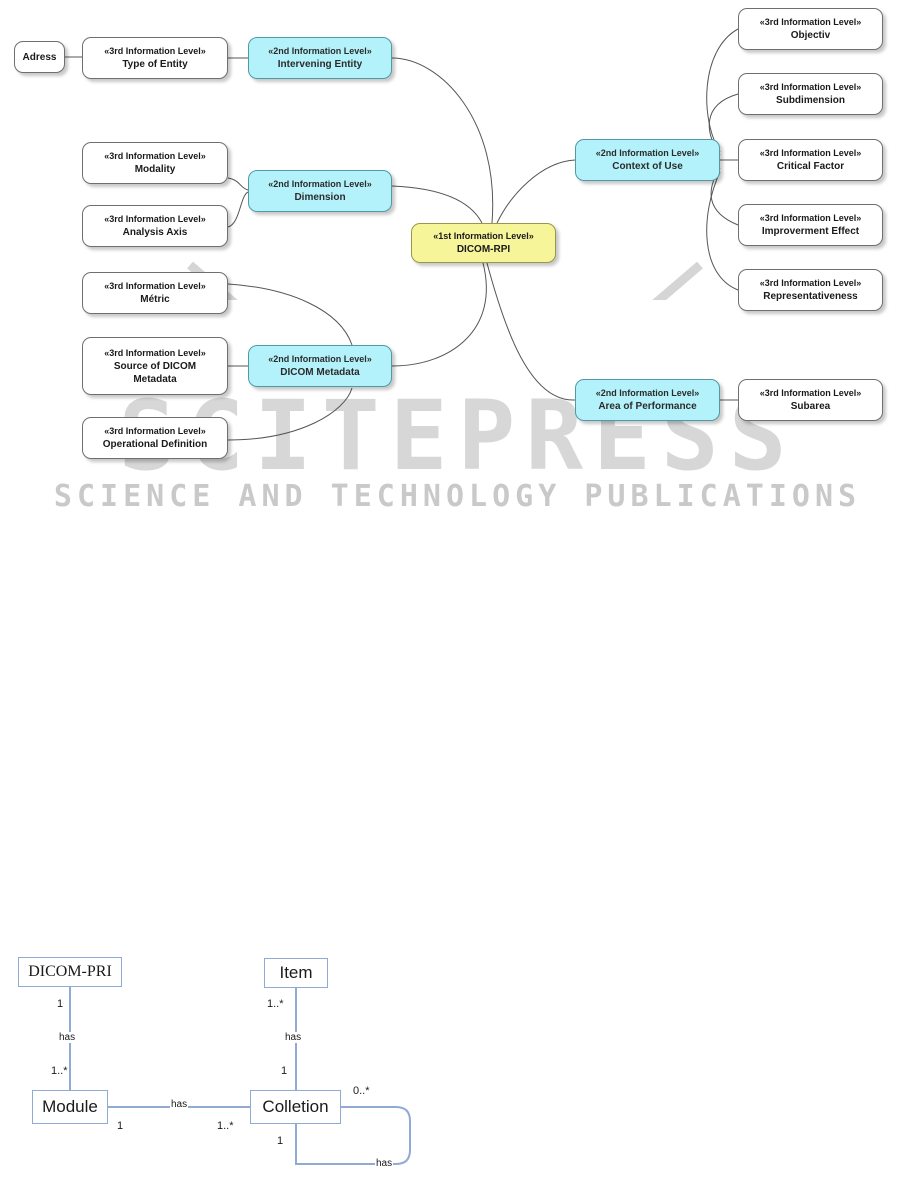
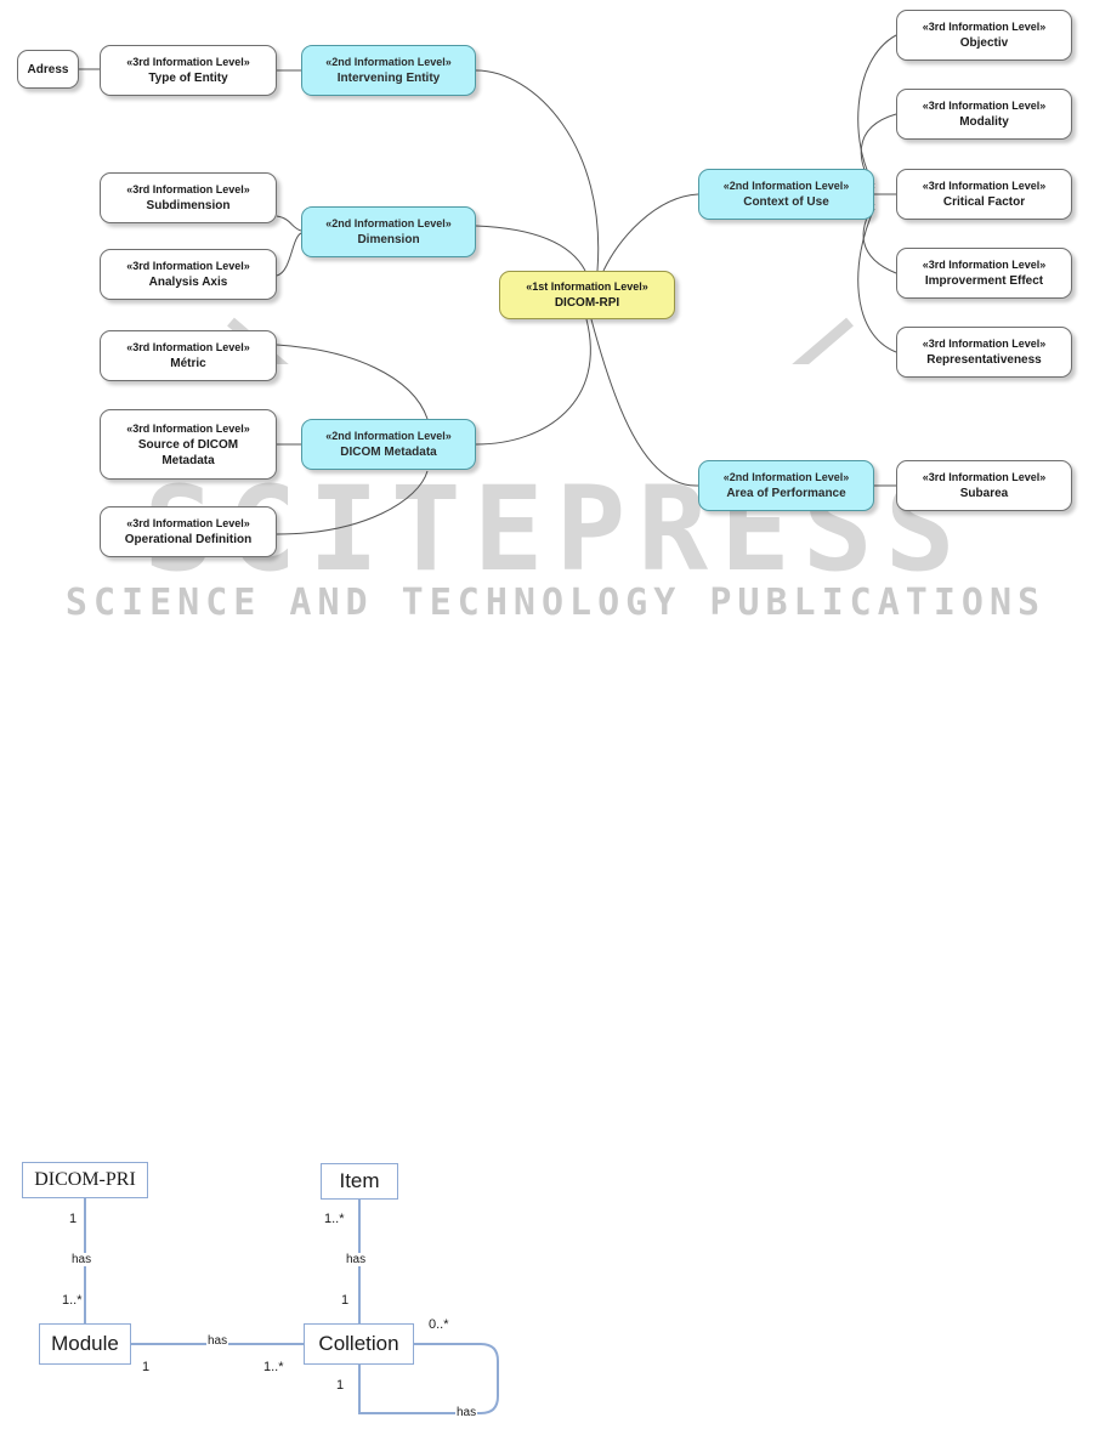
  ITEPRESS
  SCIENCE AND TECHNOLOGY PUBLICATIONS
  Adress
  «3rd Information Level»
  Type of Entity
  «2nd Information Level»
  Intervening Entity
  «3rd Information Level»
- Modality
+ Subdimension
  «3rd Information Level»
  Analysis Axis
  «2nd Information Level»
  Dimension
  «3rd Information Level»
  Métric
  «3rd Information Level»
  Source of DICOM Metadata
  «3rd Information Level»
  Operational Definition
  «2nd Information Level»
  DICOM Metadata
  «1st Information Level»
  DICOM-RPI
  «2nd Information Level»
  Context of Use
  «3rd Information Level»
  Objectiv
  «3rd Information Level»
- Subdimension
+ Modality
  «3rd Information Level»
  Critical Factor
  «3rd Information Level»
  Improverment Effect
  «3rd Information Level»
  Representativeness
  «2nd Information Level»
  Area of Performance
  «3rd Information Level»
  Subarea
  DICOM-PRI
  Item
  Module
  Colletion
  1
  has
  1..*
  1..*
  has
  1
  has
  1
  1..*
  0..*
  1
  has
